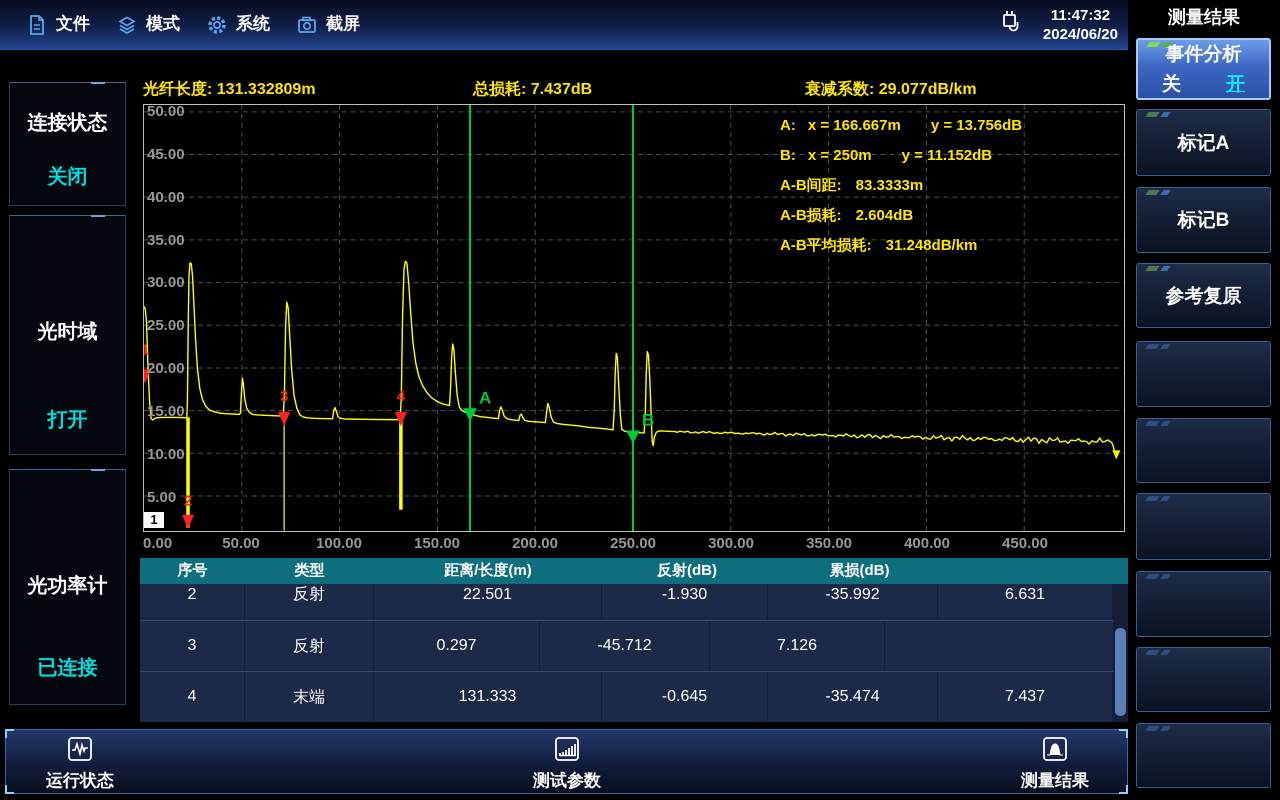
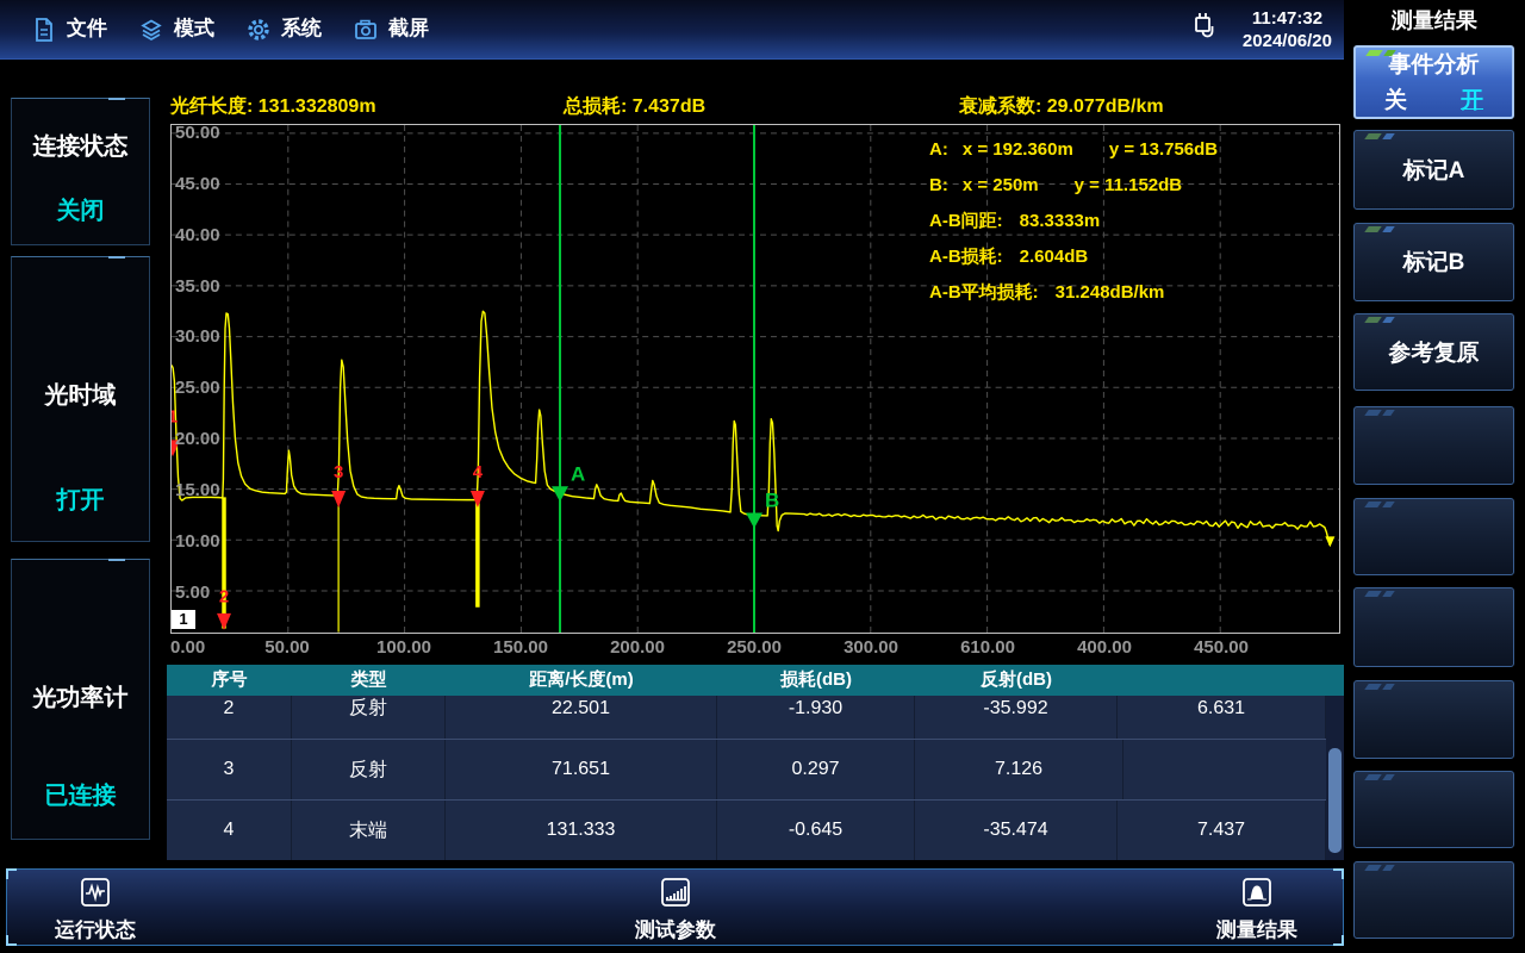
  文件
  模式
  系统
  截屏
  11:47:32
  2024/06/20
  连接状态
  关闭
  光时域
  打开
  光功率计
  已连接
  光纤长度: 131.332809m
  总损耗: 7.437dB
  衰减系数: 29.077dB/km
  1
  2
  3
  4
  A
  B
  50.00
  45.00
  40.00
  35.00
  30.00
  25.00
  20.00
  15.00
  10.00
  5.00
- A: x = 166.667m y = 13.756dB
+ A: x = 192.360m y = 13.756dB
  B: x = 250m y = 11.152dB
  A-B间距: 83.3333m
  A-B损耗: 2.604dB
  A-B平均损耗: 31.248dB/km
  1
  0.00
  50.00
  100.00
  150.00
  200.00
  250.00
  300.00
- 350.00
+ 610.00
  400.00
  450.00
  序号
  类型
  距离/长度(m)
+ 损耗(dB)
  反射(dB)
- 累损(dB)
  2
  反射
  22.501
  -1.930
  -35.992
  6.631
  3
  反射
+ 71.651
  0.297
- -45.712
  7.126
  4
  末端
  131.333
  -0.645
  -35.474
  7.437
  运行状态
  测试参数
  测量结果
  测量结果
  事件分析
  关
  开
  标记A
  标记B
  参考复原
